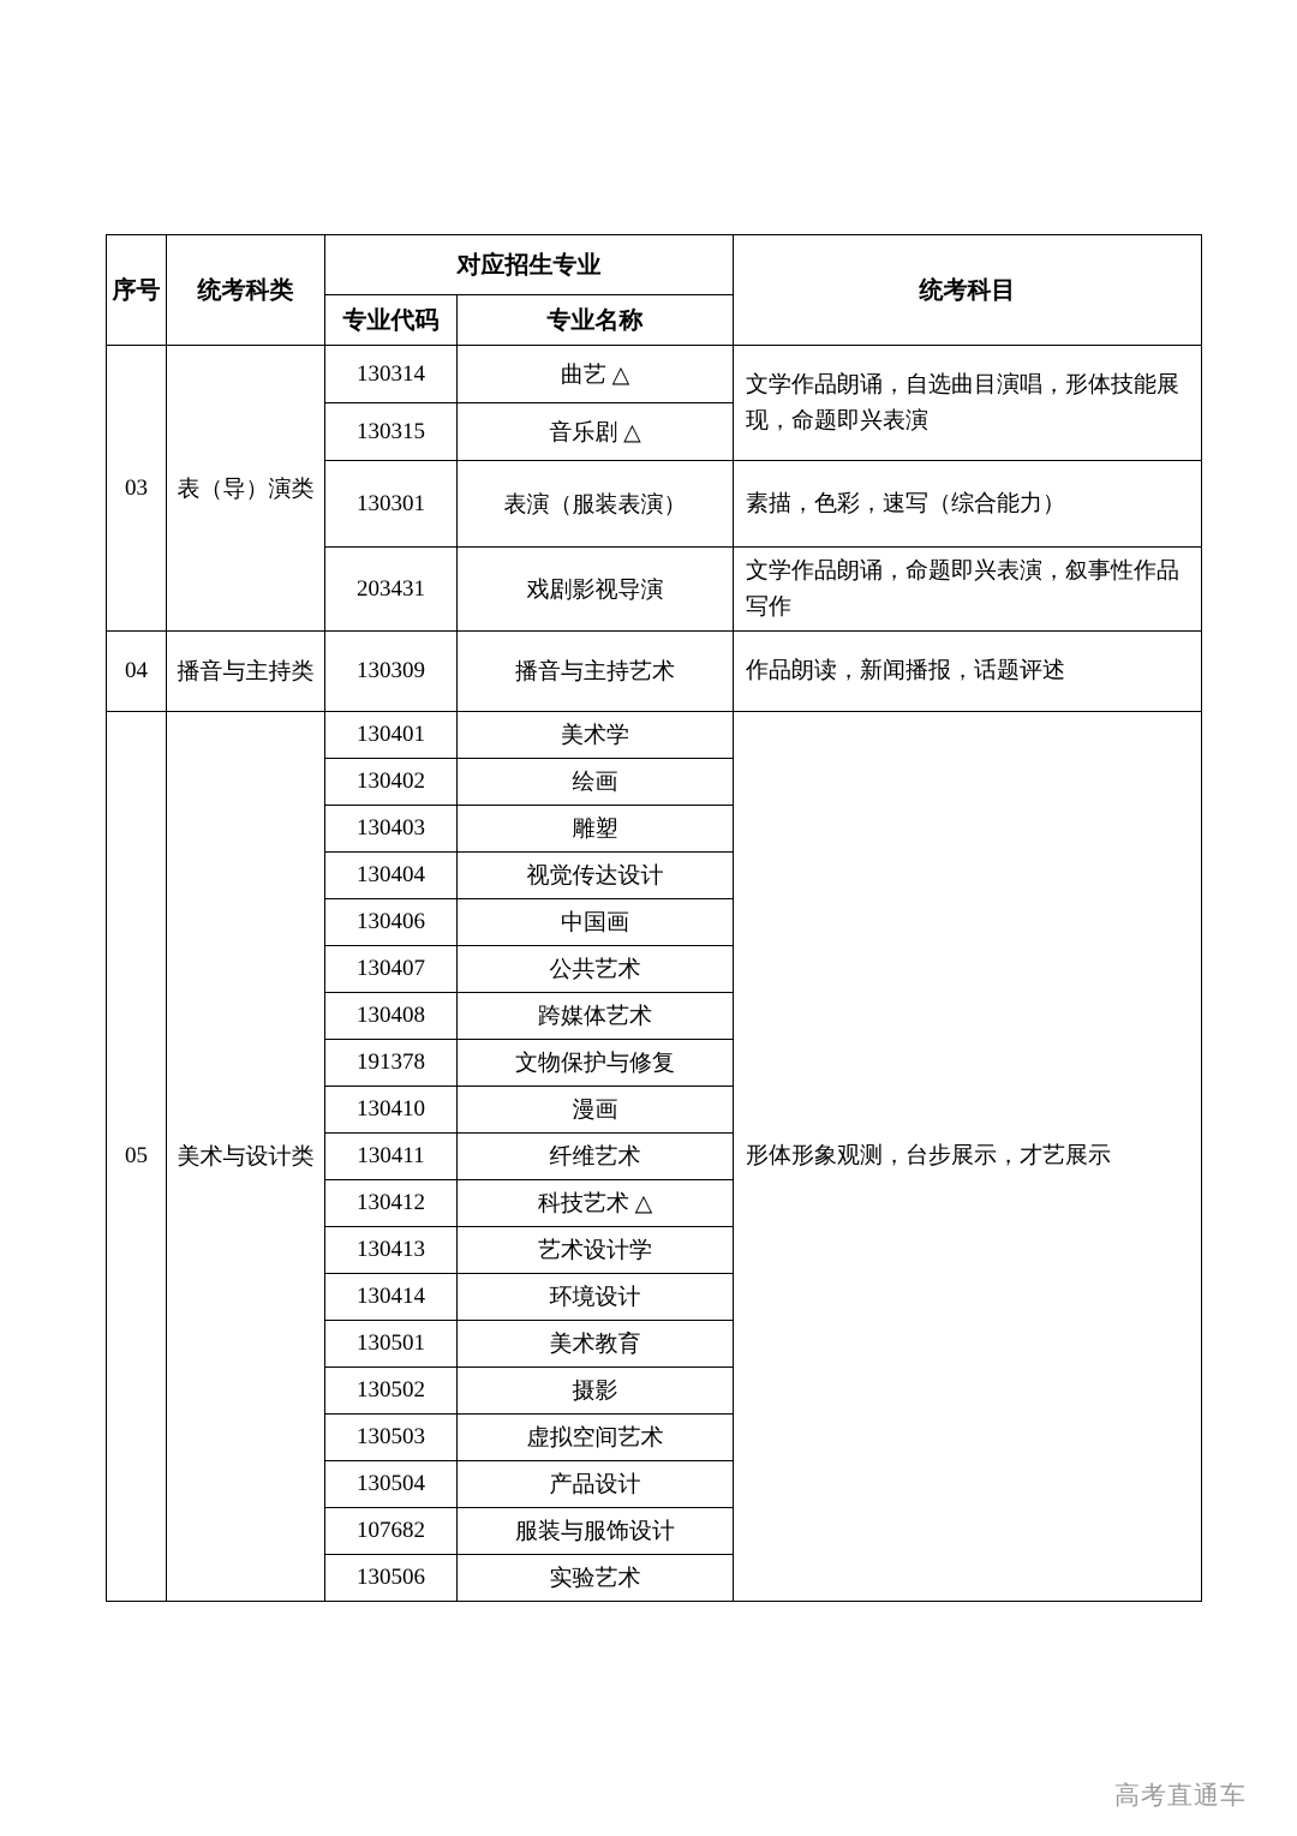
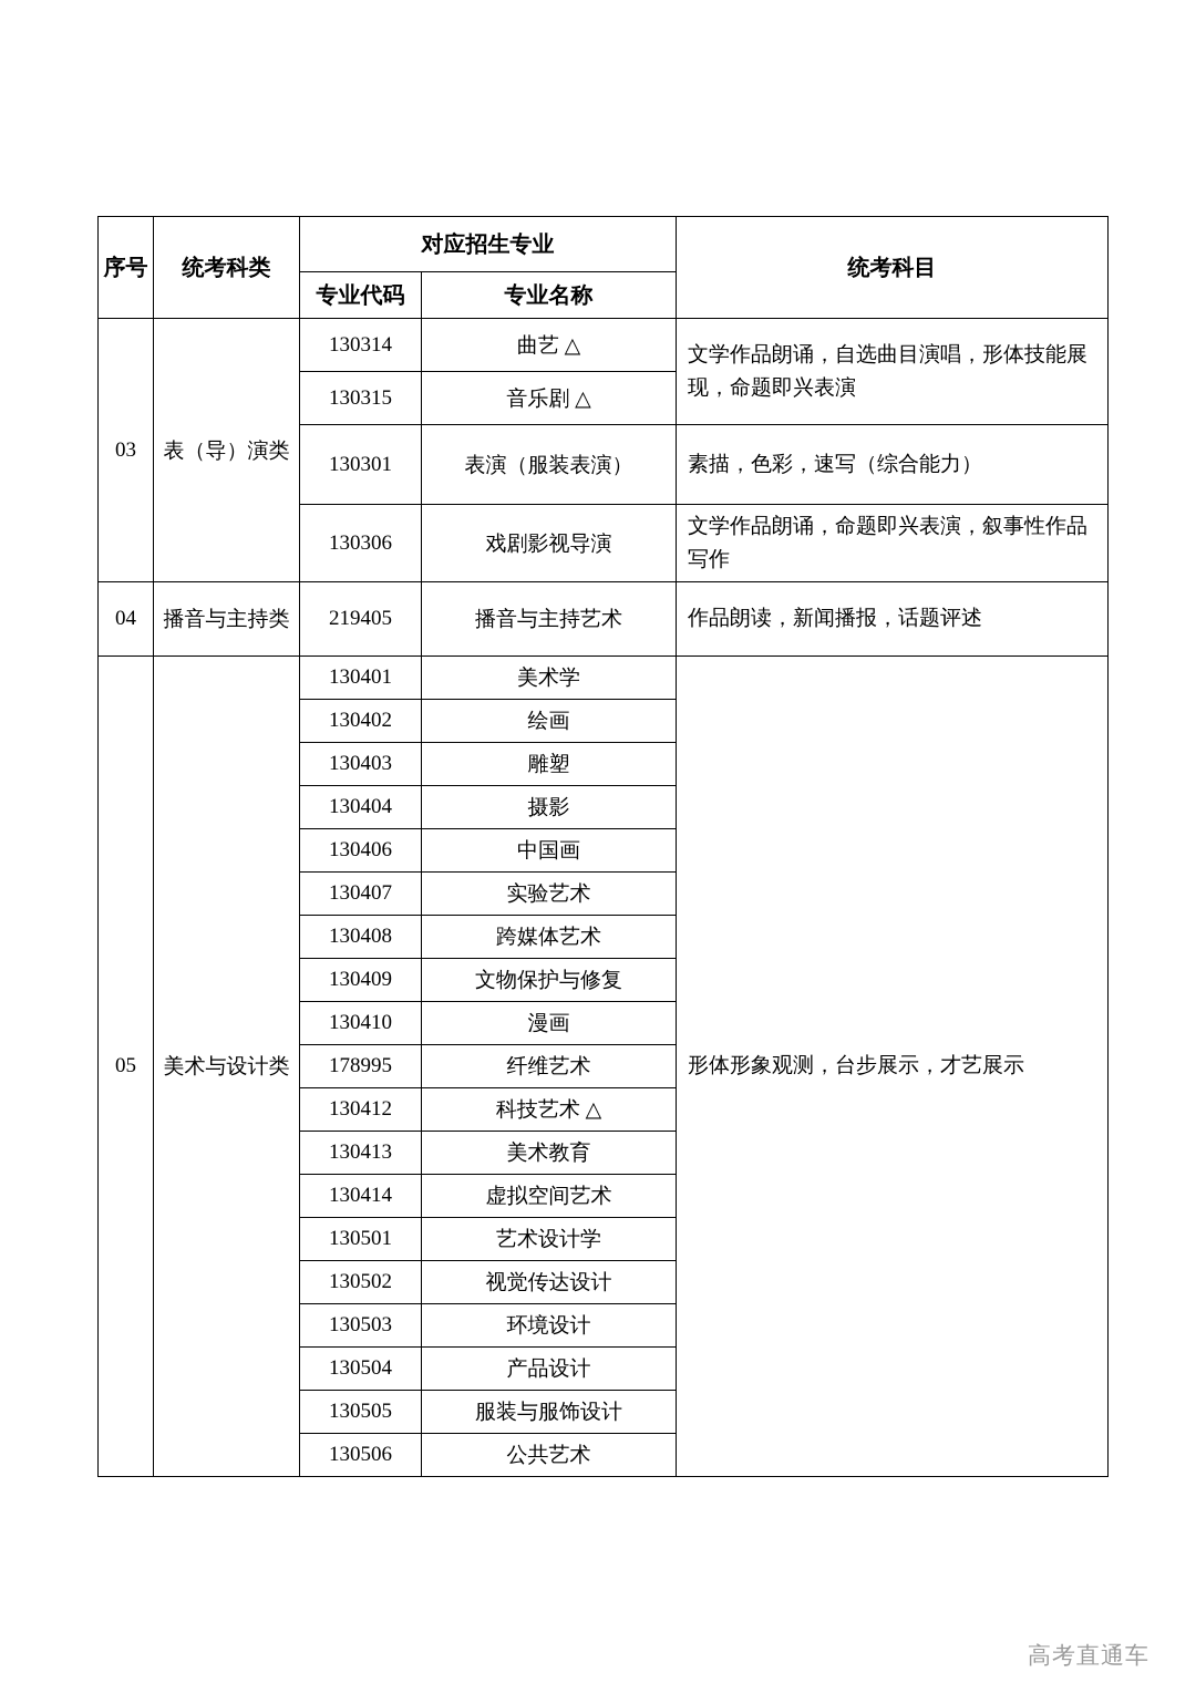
  序号	统考科类	对应招生专业	统考科目
  专业代码	专业名称
  03	表（导）演类	130314	曲艺 △	文学作品朗诵，自选曲目演唱，形体技能展现，命题即兴表演
  130315	音乐剧 △
  130301	表演（服装表演）	素描，色彩，速写（综合能力）
- 203431	戏剧影视导演	文学作品朗诵，命题即兴表演，叙事性作品写作
+ 130306	戏剧影视导演	文学作品朗诵，命题即兴表演，叙事性作品写作
- 04	播音与主持类	130309	播音与主持艺术	作品朗读，新闻播报，话题评述
+ 04	播音与主持类	219405	播音与主持艺术	作品朗读，新闻播报，话题评述
  05	美术与设计类	130401	美术学	形体形象观测，台步展示，才艺展示
  130402	绘画
  130403	雕塑
- 130404	视觉传达设计
+ 130404	摄影
  130406	中国画
- 130407	公共艺术
+ 130407	实验艺术
  130408	跨媒体艺术
- 191378	文物保护与修复
+ 130409	文物保护与修复
  130410	漫画
- 130411	纤维艺术
+ 178995	纤维艺术
  130412	科技艺术 △
- 130413	艺术设计学
+ 130413	美术教育
- 130414	环境设计
+ 130414	虚拟空间艺术
- 130501	美术教育
+ 130501	艺术设计学
- 130502	摄影
+ 130502	视觉传达设计
- 130503	虚拟空间艺术
+ 130503	环境设计
  130504	产品设计
- 107682	服装与服饰设计
+ 130505	服装与服饰设计
- 130506	实验艺术
+ 130506	公共艺术
  高考直通车
